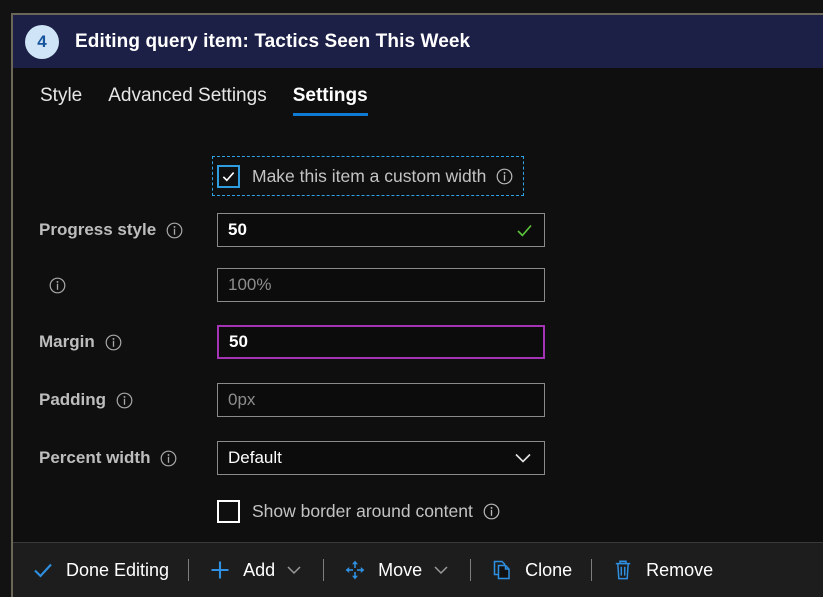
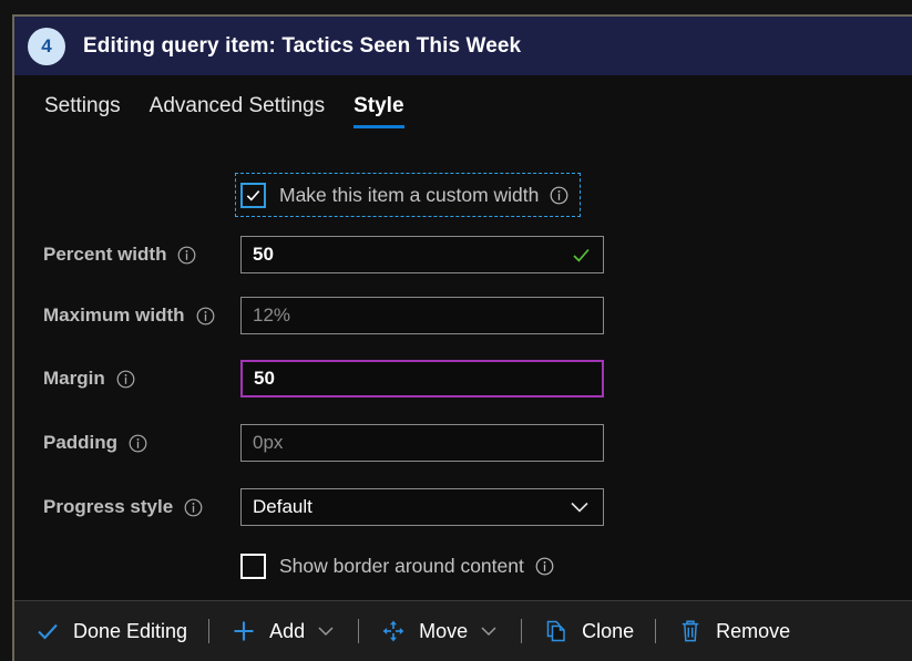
  4
  Editing query item: Tactics Seen This Week
- Style
+ Settings
  Advanced Settings
- Settings
+ Style
  Make this item a custom width
- Progress style
+ Percent width
  50
+ Maximum width
- 100%
+ 12%
  Margin
  50
  Padding
  0px
- Percent width
+ Progress style
  Default
  Show border around content
  Done Editing
  Add
  Move
  Clone
  Remove
